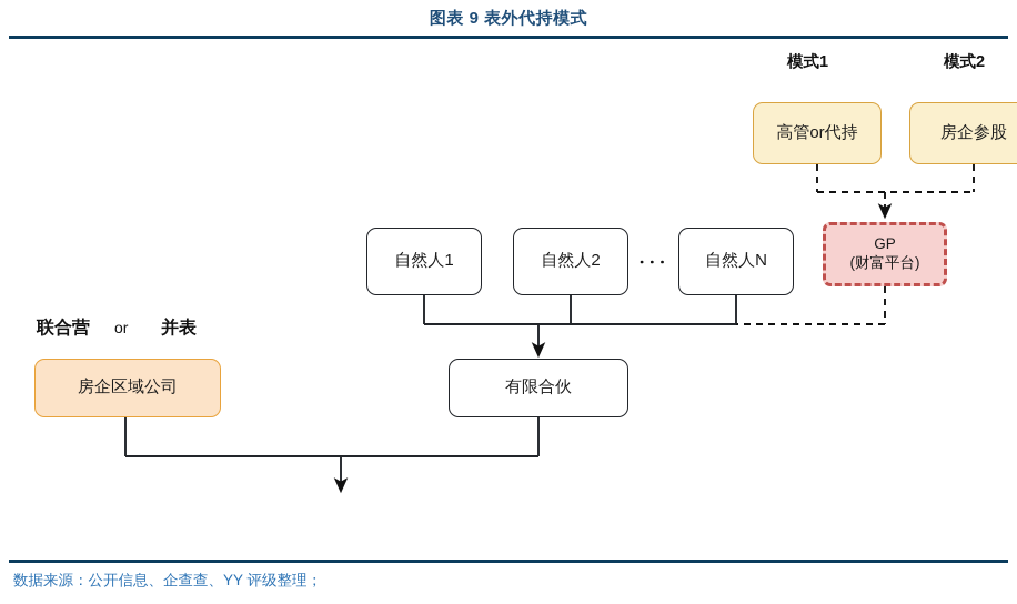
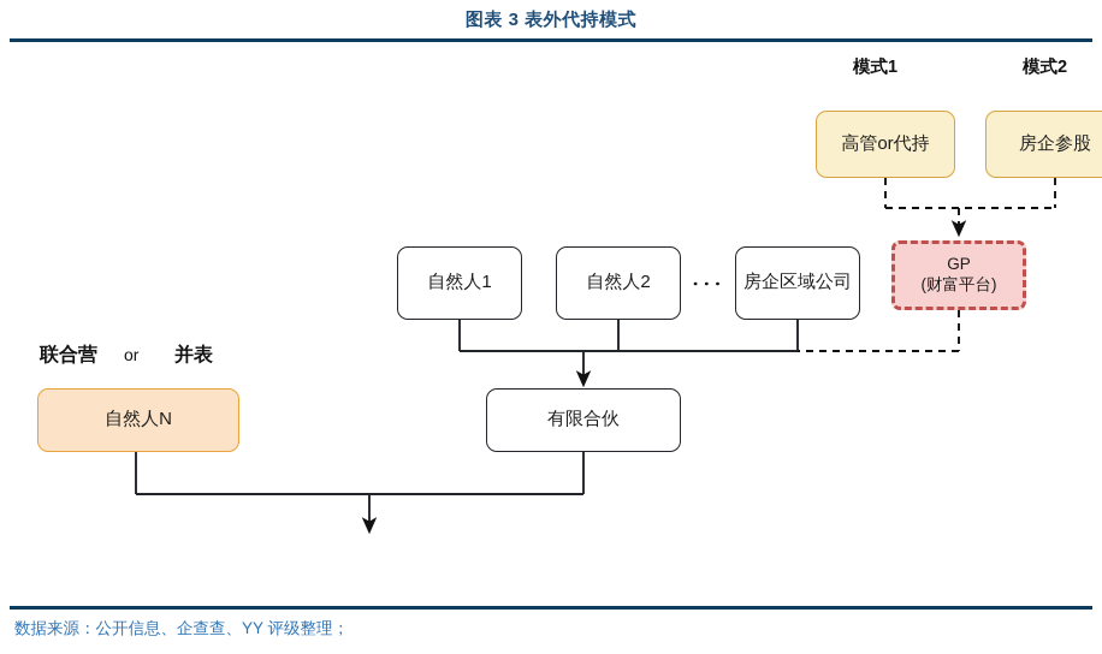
- 图表 9 表外代持模式
+ 图表 3 表外代持模式
  模式1
  模式2
  高管or代持
  房企参股
  GP
  (财富平台)
  自然人1
  自然人2
- 自然人N
+ 房企区域公司
  联合营
  or
  并表
- 房企区域公司
+ 自然人N
  有限合伙
  数据来源：公开信息、企查查、YY 评级整理；
